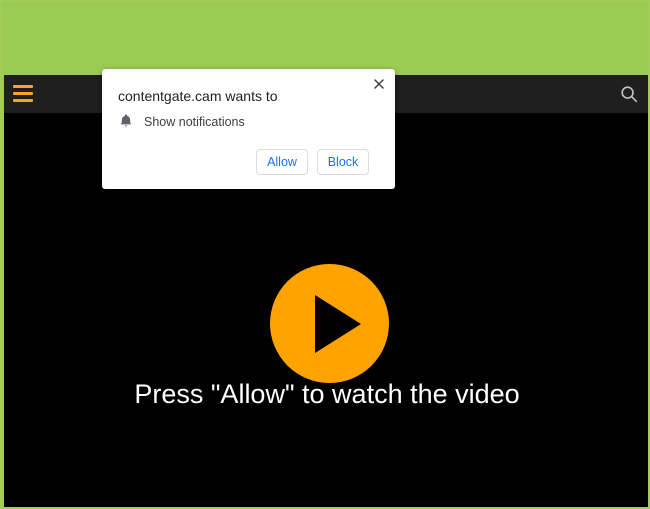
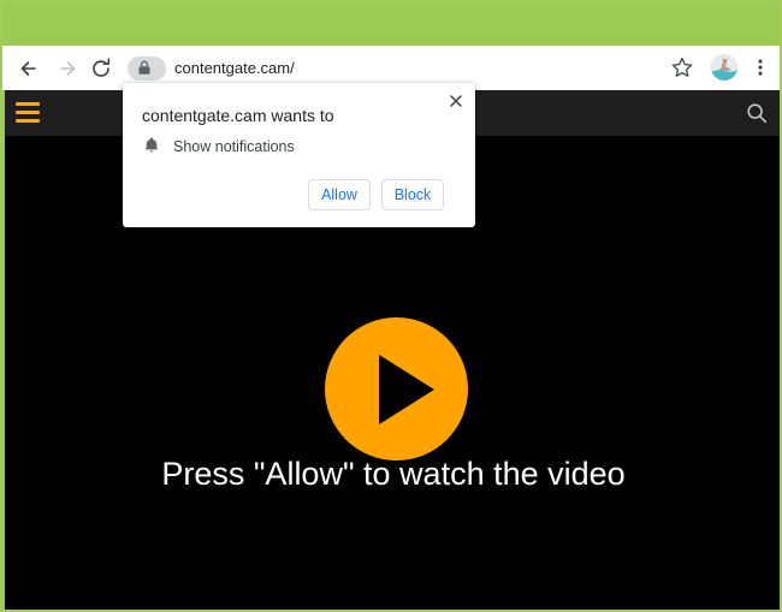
+ contentgate.cam/
  Press "Allow" to watch the video
  contentgate.cam wants to
  Show notifications
  Allow
  Block
